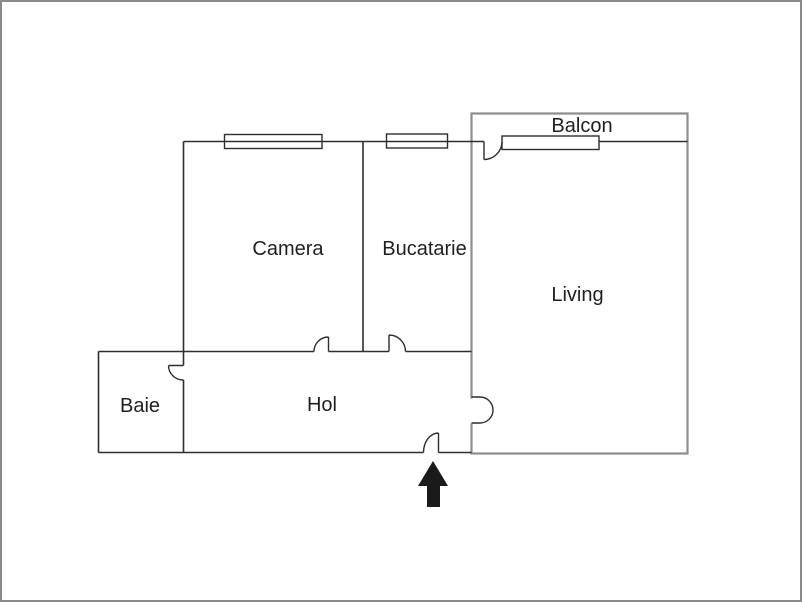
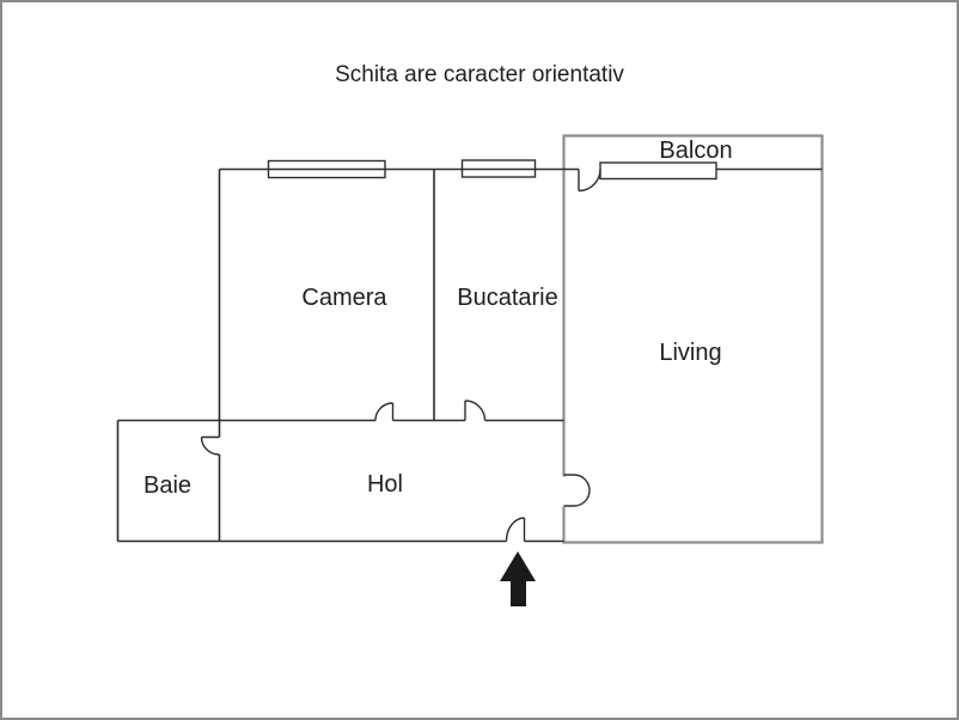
+ Schita are caracter orientativ
  Camera
  Bucatarie
  Living
  Balcon
  Baie
  Hol
